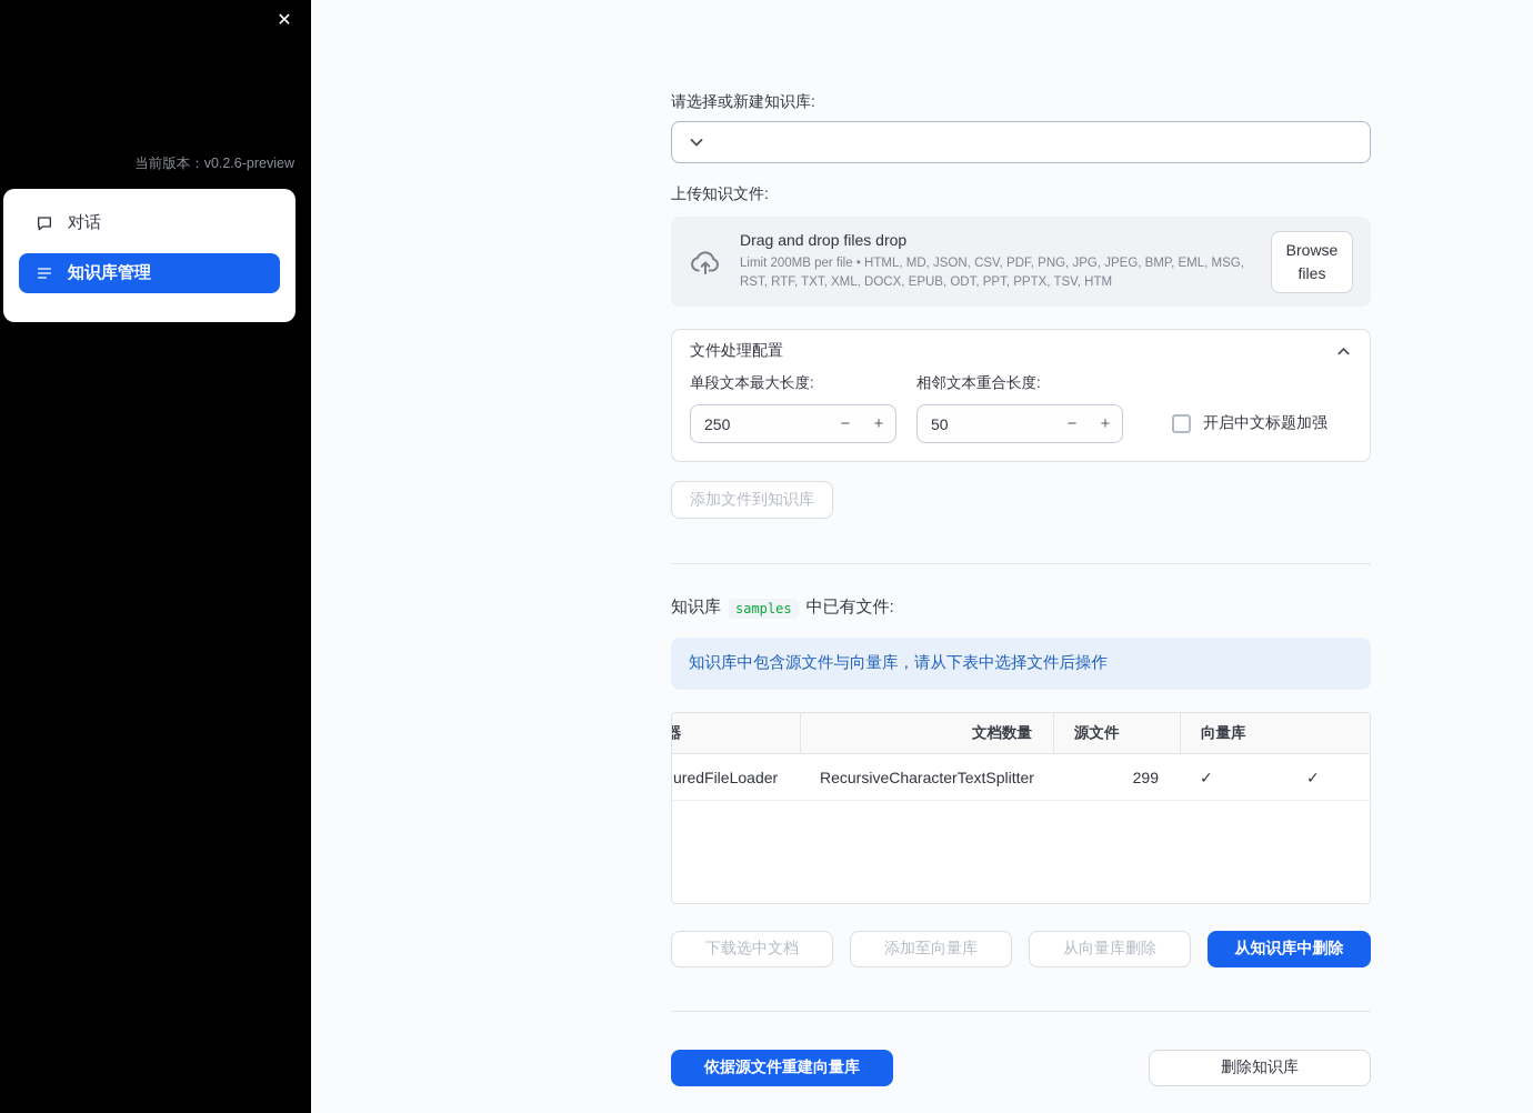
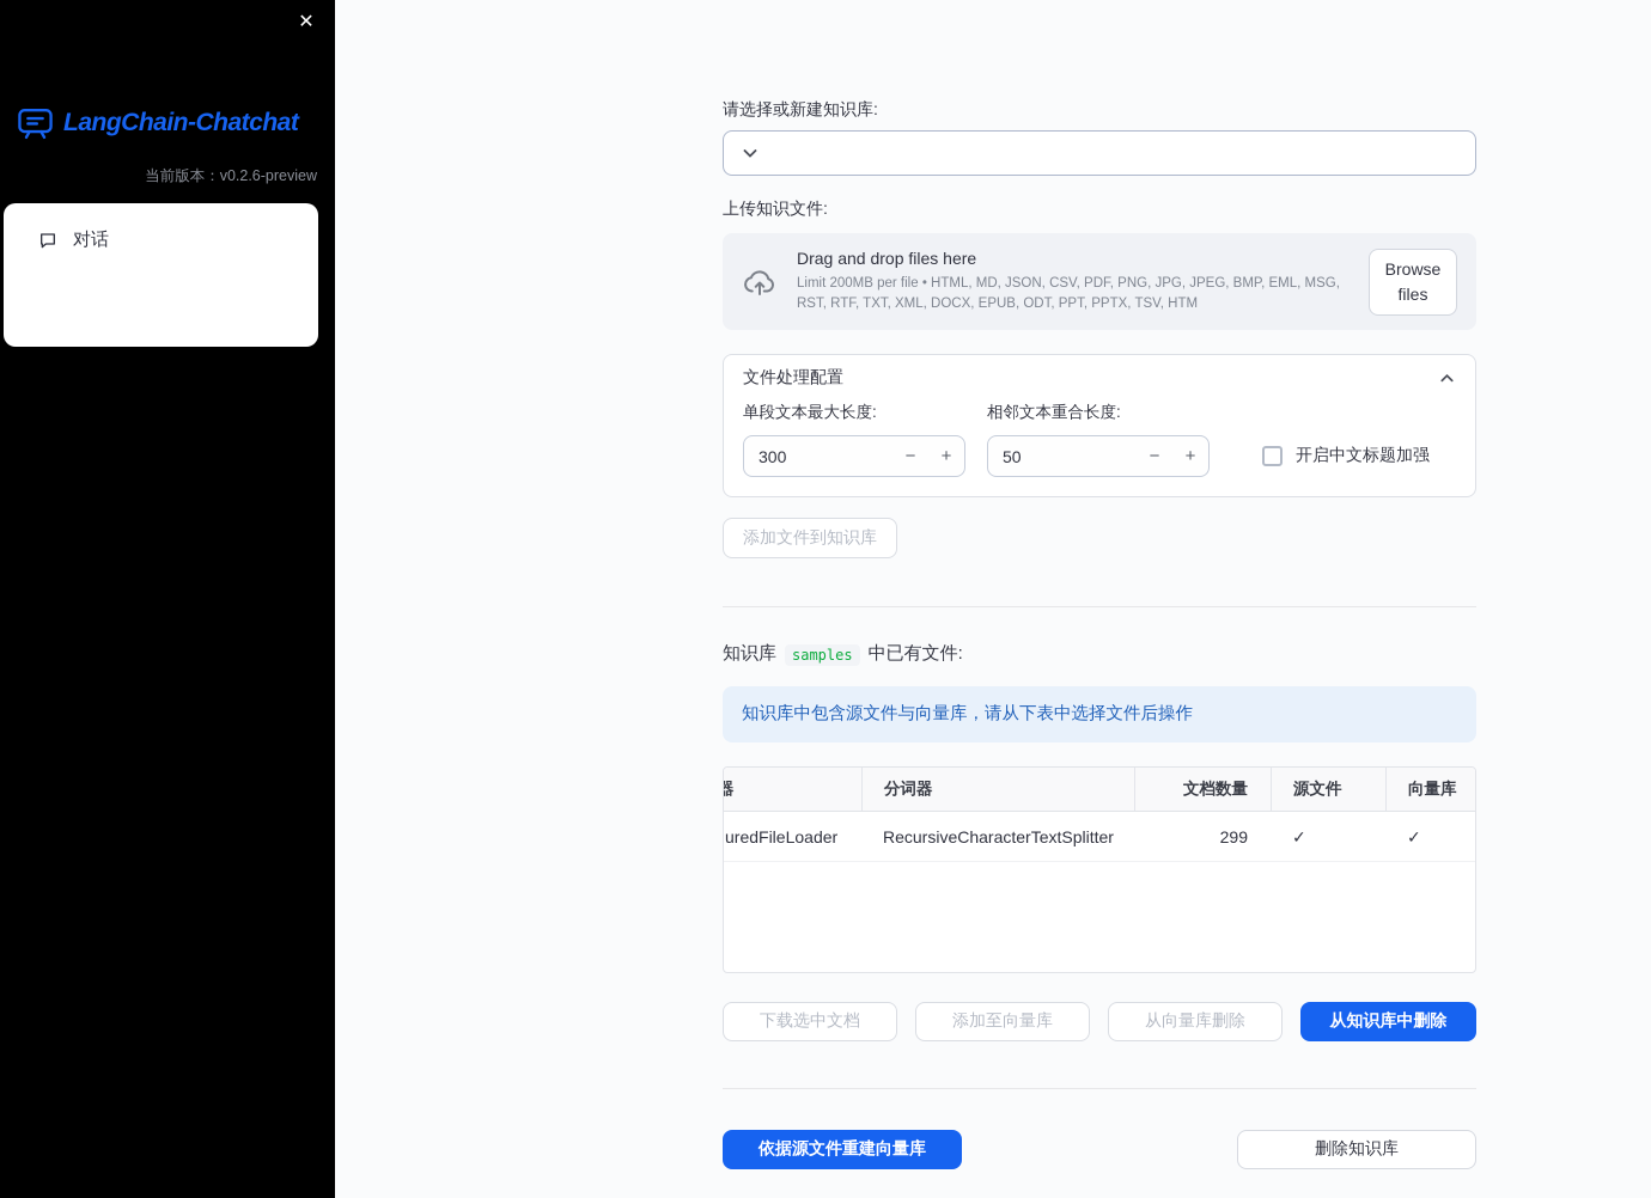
  ✕
+ LangChain-Chatchat
  当前版本：v0.2.6-preview
  对话
- 知识库管理
  请选择或新建知识库:
  上传知识文件:
- Drag and drop files drop
+ Drag and drop files here
  Limit 200MB per file • HTML, MD, JSON, CSV, PDF, PNG, JPG, JPEG, BMP, EML, MSG, RST, RTF, TXT, XML, DOCX, EPUB, ODT, PPT, PPTX, TSV, HTM
  Browse files
  文件处理配置
  单段文本最大长度:
- 250
+ 300
  −
  +
  相邻文本重合长度:
  50
  −
  +
  开启中文标题加强
  添加文件到知识库
  知识库
  samples
  中已有文件:
  知识库中包含源文件与向量库，请从下表中选择文件后操作
  器
+ 分词器
  文档数量
  源文件
  向量库
  uredFileLoader
  RecursiveCharacterTextSplitter
  299
  ✓
  ✓
  下载选中文档
  添加至向量库
  从向量库删除
  从知识库中删除
  依据源文件重建向量库
  删除知识库
